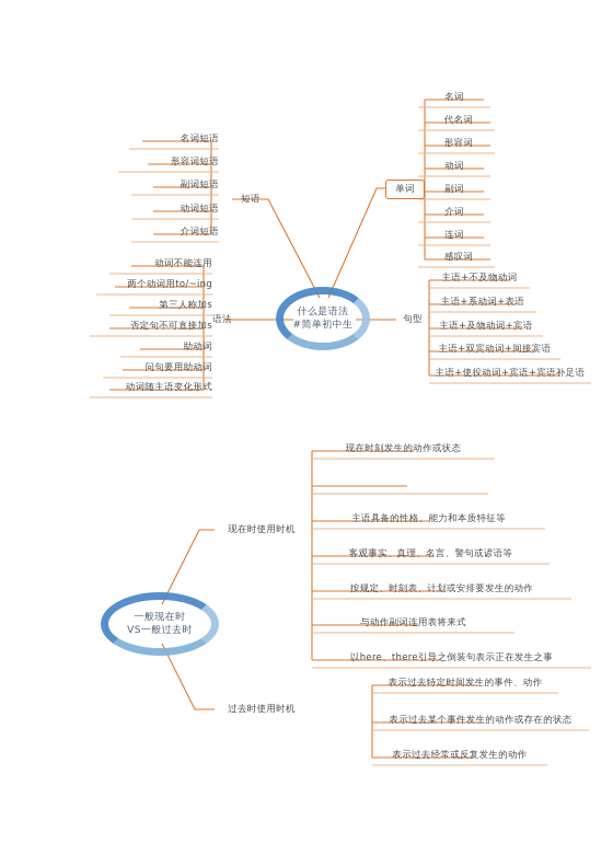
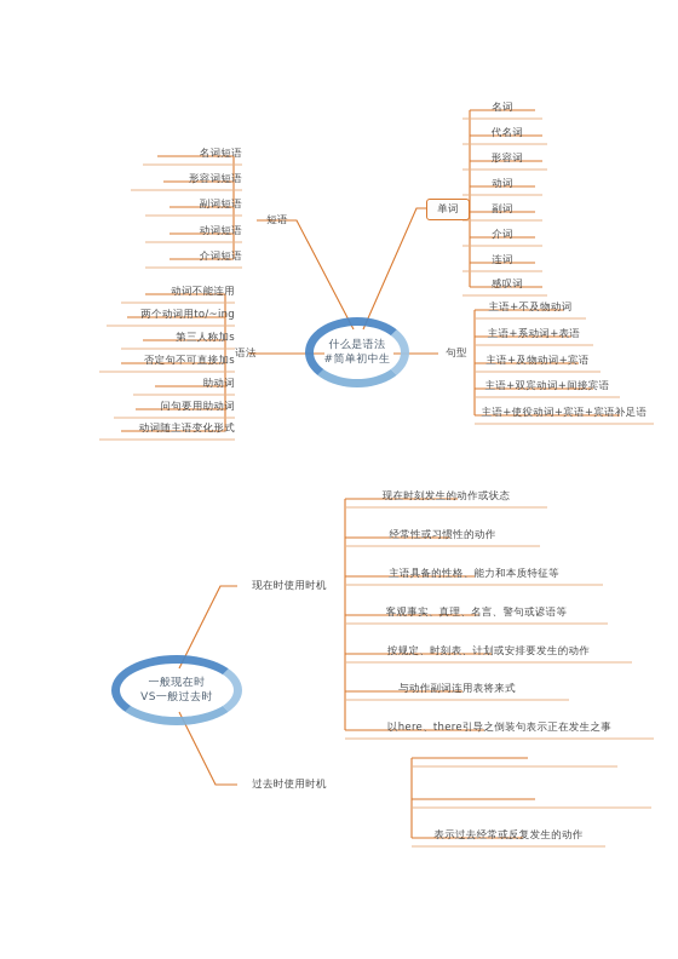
  什么是语法
  #简单初中生
  短语
  语法
  单词
  句型
  名词短语
  形容词短语
  副词短语
  动词短语
  介词短语
  动词不能连用
  两个动词用to/~ing
  第三人称加s
  否定句不可直接加s
  助动词
  问句要用助动词
  动词随主语变化形式
  名词
  代名词
  形容词
  动词
  副词
  介词
  连词
  感叹词
  主语+不及物动词
  主语+系动词+表语
  主语+及物动词+宾语
  主语+双宾动词+间接宾语
  主语+使役动词+宾语+宾语补足语
  一般现在时
  VS一般过去时
  现在时使用时机
  过去时使用时机
  现在时刻发生的动作或状态
+ 经常性或习惯性的动作
  主语具备的性格、能力和本质特征等
  客观事实、真理、名言、警句或谚语等
  按规定、时刻表、计划或安排要发生的动作
  与动作副词连用表将来式
  以here、there引导之倒装句表示正在发生之事
- 表示过去特定时间发生的事件、动作
- 表示过去某个事件发生的动作或存在的状态
  表示过去经常或反复发生的动作
